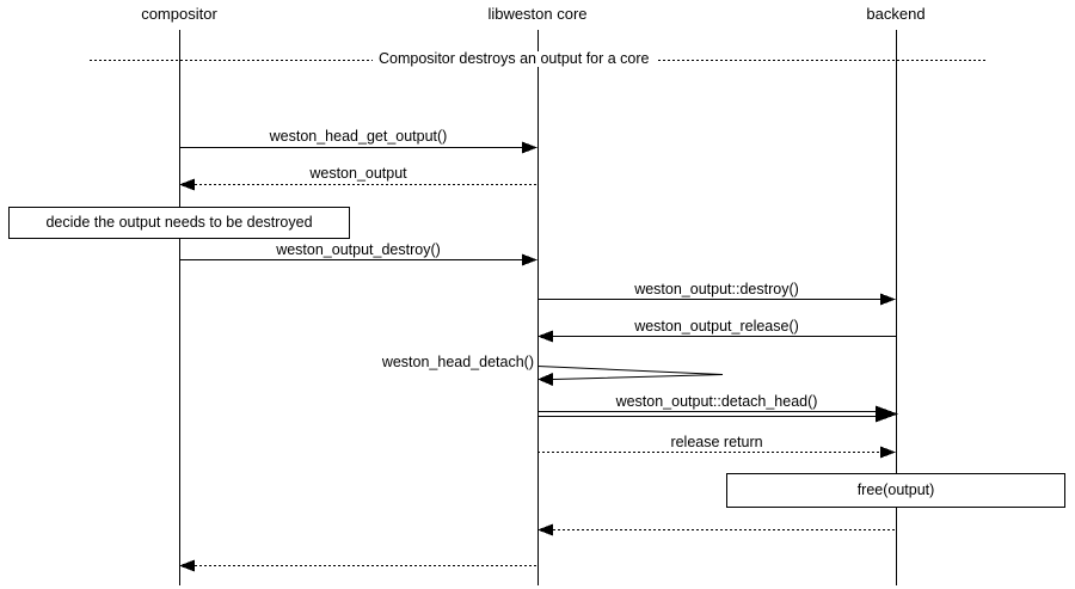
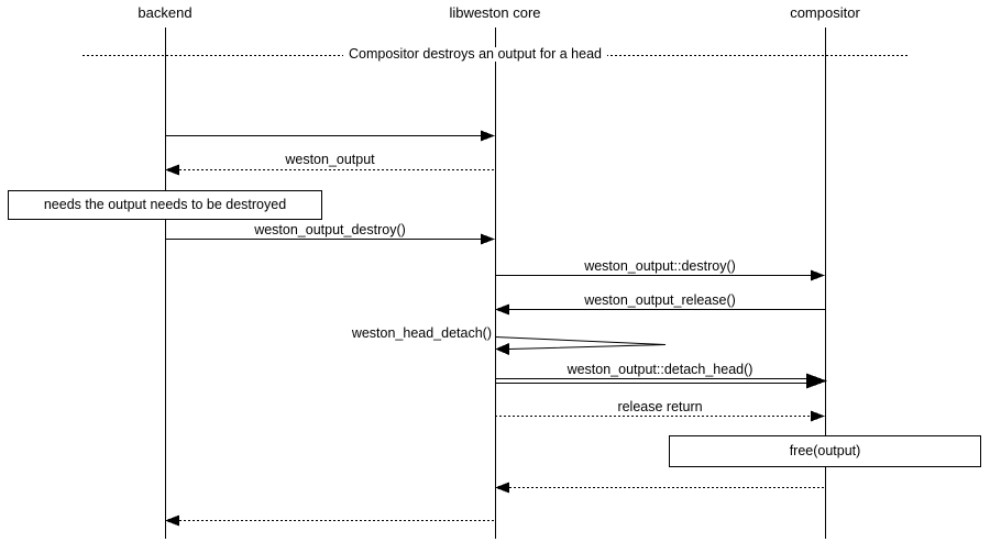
- compositor
+ backend
  libweston core
- backend
+ compositor
- Compositor destroys an output for a core
+ Compositor destroys an output for a head
- weston_head_get_output()
  weston_output
- decide the output needs to be destroyed
+ needs the output needs to be destroyed
  weston_output_destroy()
  weston_output::destroy()
  weston_output_release()
  weston_head_detach()
  weston_output::detach_head()
  release return
  free(output)
